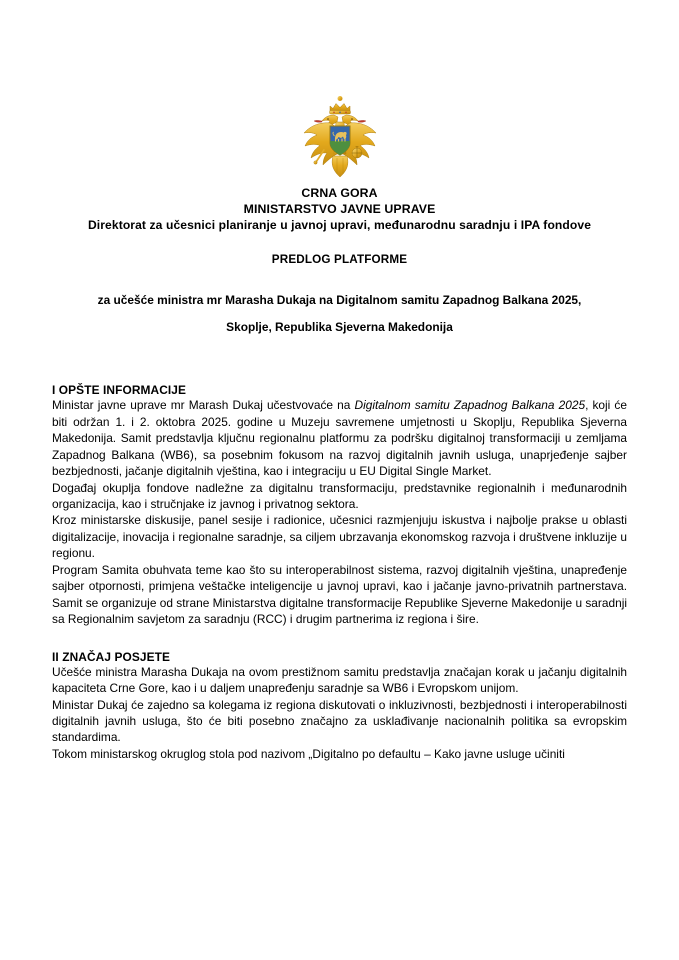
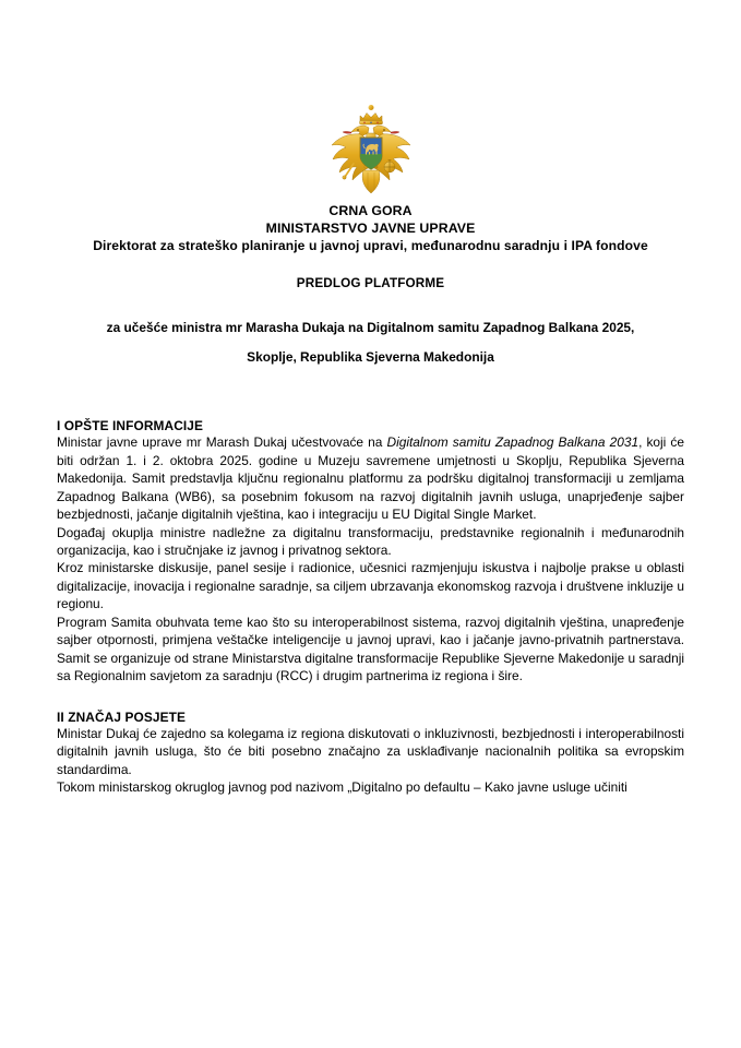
  CRNA GORA
  MINISTARSTVO JAVNE UPRAVE
- Direktorat za učesnici planiranje u javnoj upravi, međunarodnu saradnju i IPA fondove
+ Direktorat za strateško planiranje u javnoj upravi, međunarodnu saradnju i IPA fondove
  PREDLOG PLATFORME
  za učešće ministra mr Marasha Dukaja na Digitalnom samitu Zapadnog Balkana 2025,
  Skoplje, Republika Sjeverna Makedonija
  I OPŠTE INFORMACIJE
- Ministar javne uprave mr Marash Dukaj učestvovaće na Digitalnom samitu Zapadnog Balkana 2025, koji će biti održan 1. i 2. oktobra 2025. godine u Muzeju savremene umjetnosti u Skoplju, Republika Sjeverna Makedonija. Samit predstavlja ključnu regionalnu platformu za podršku digitalnoj transformaciji u zemljama Zapadnog Balkana (WB6), sa posebnim fokusom na razvoj digitalnih javnih usluga, unaprjeđenje sajber bezbjednosti, jačanje digitalnih vještina, kao i integraciju u EU Digital Single Market.
+ Ministar javne uprave mr Marash Dukaj učestvovaće na Digitalnom samitu Zapadnog Balkana 2031, koji će biti održan 1. i 2. oktobra 2025. godine u Muzeju savremene umjetnosti u Skoplju, Republika Sjeverna Makedonija. Samit predstavlja ključnu regionalnu platformu za podršku digitalnoj transformaciji u zemljama Zapadnog Balkana (WB6), sa posebnim fokusom na razvoj digitalnih javnih usluga, unaprjeđenje sajber bezbjednosti, jačanje digitalnih vještina, kao i integraciju u EU Digital Single Market.
- Događaj okuplja fondove nadležne za digitalnu transformaciju, predstavnike regionalnih i međunarodnih organizacija, kao i stručnjake iz javnog i privatnog sektora.
+ Događaj okuplja ministre nadležne za digitalnu transformaciju, predstavnike regionalnih i međunarodnih organizacija, kao i stručnjake iz javnog i privatnog sektora.
  Kroz ministarske diskusije, panel sesije i radionice, učesnici razmjenjuju iskustva i najbolje prakse u oblasti digitalizacije, inovacija i regionalne saradnje, sa ciljem ubrzavanja ekonomskog razvoja i društvene inkluzije u regionu.
  Program Samita obuhvata teme kao što su interoperabilnost sistema, razvoj digitalnih vještina, unapređenje sajber otpornosti, primjena veštačke inteligencije u javnoj upravi, kao i jačanje javno-privatnih partnerstava. Samit se organizuje od strane Ministarstva digitalne transformacije Republike Sjeverne Makedonije u saradnji sa Regionalnim savjetom za saradnju (RCC) i drugim partnerima iz regiona i šire.
  II ZNAČAJ POSJETE
- Učešće ministra Marasha Dukaja na ovom prestižnom samitu predstavlja značajan korak u jačanju digitalnih kapaciteta Crne Gore, kao i u daljem unapređenju saradnje sa WB6 i Evropskom unijom.
  Ministar Dukaj će zajedno sa kolegama iz regiona diskutovati o inkluzivnosti, bezbjednosti i interoperabilnosti digitalnih javnih usluga, što će biti posebno značajno za usklađivanje nacionalnih politika sa evropskim standardima.
- Tokom ministarskog okruglog stola pod nazivom „Digitalno po defaultu – Kako javne usluge učiniti
+ Tokom ministarskog okruglog javnog pod nazivom „Digitalno po defaultu – Kako javne usluge učiniti
